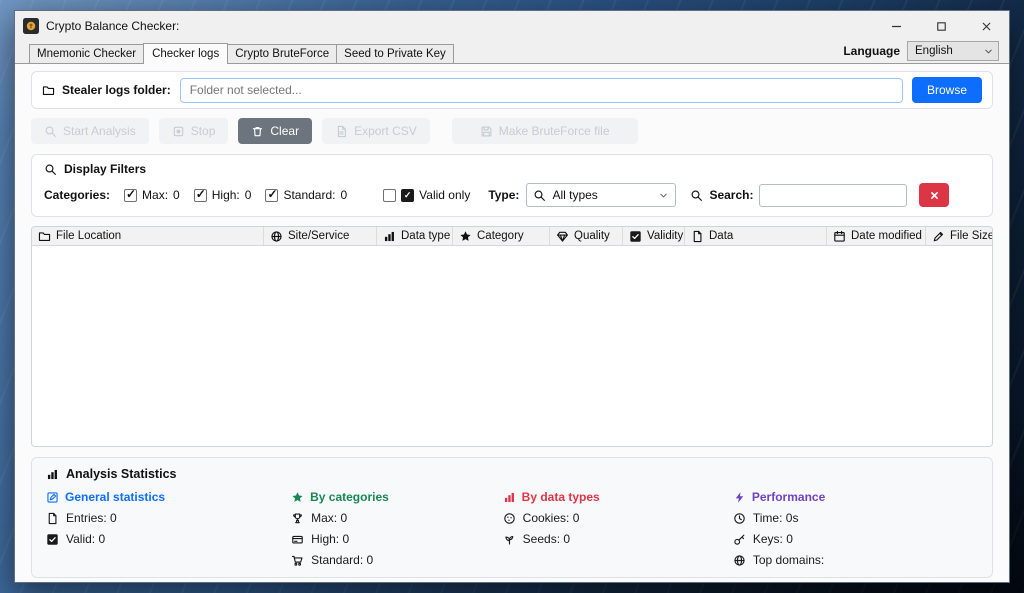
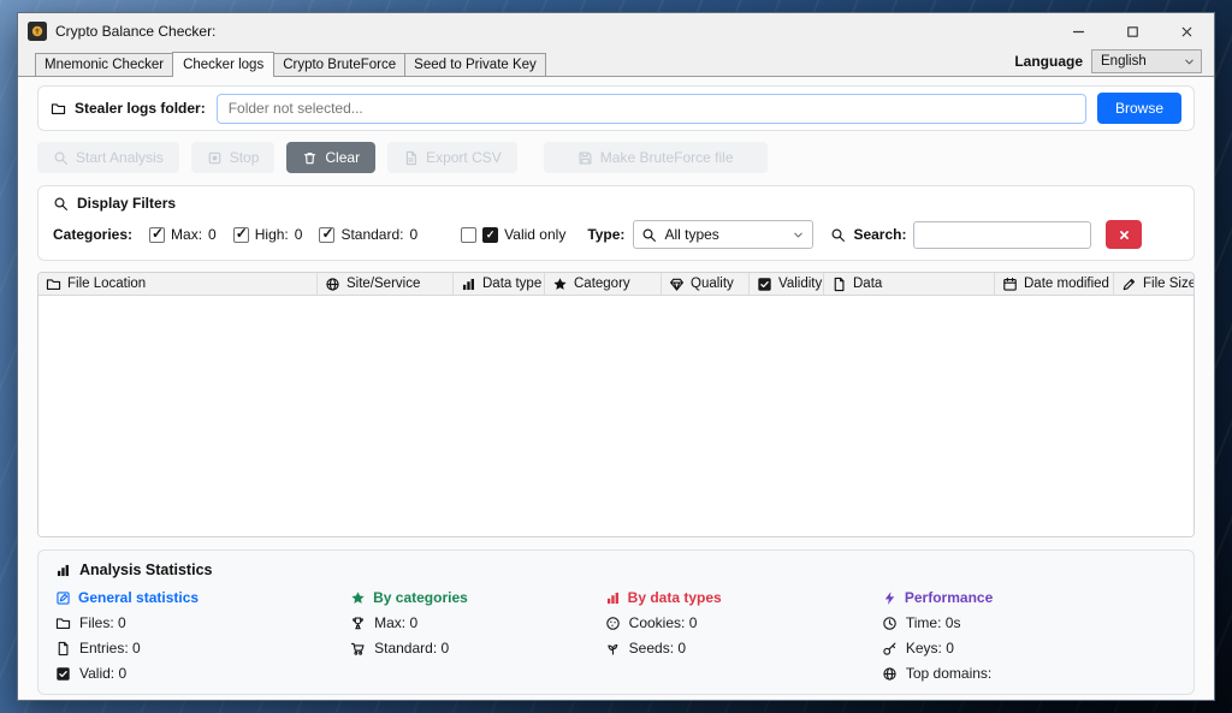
  Crypto Balance Checker:
  Mnemonic Checker
  Checker logs
  Crypto BruteForce
  Seed to Private Key
  Language
  English
  Stealer logs folder:
  Folder not selected...
  Browse
  Start Analysis
  Stop
  Clear
  Export CSV
  Make BruteForce file
  Display Filters
  Categories:
  Max:
  0
  High:
  0
  Standard:
  0
  ✓
  Valid only
  Type:
  All types
  Search:
  File Location
  Site/Service
  Data type
  Category
  Quality
  Validity
  Data
  Date modified
  File Size
  Analysis Statistics
  General statistics
+ Files: 0
  Entries: 0
  Valid: 0
  By categories
  Max: 0
- High: 0
  Standard: 0
  By data types
  Cookies: 0
  Seeds: 0
  Performance
  Time: 0s
  Keys: 0
  Top domains:
